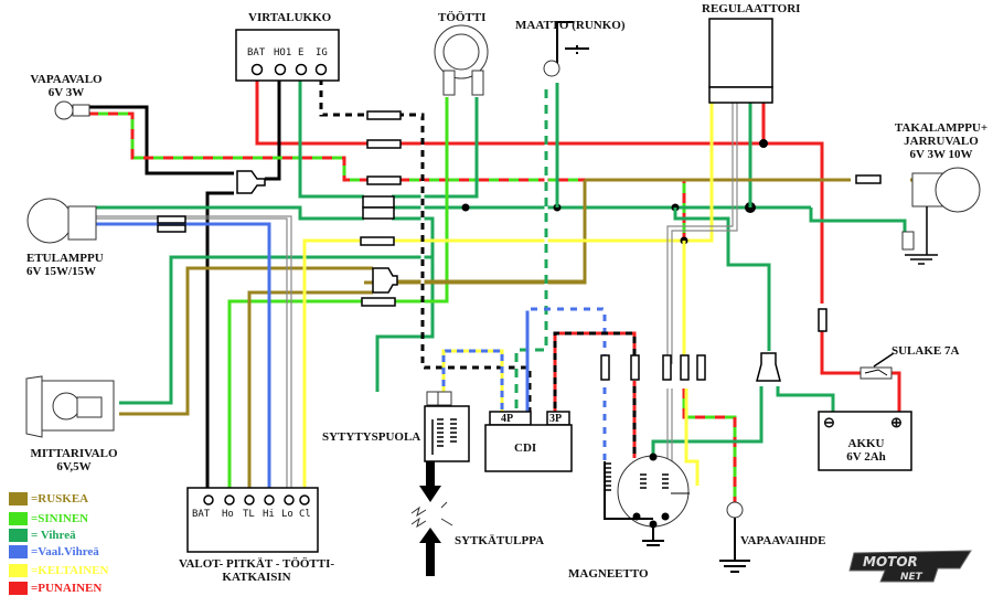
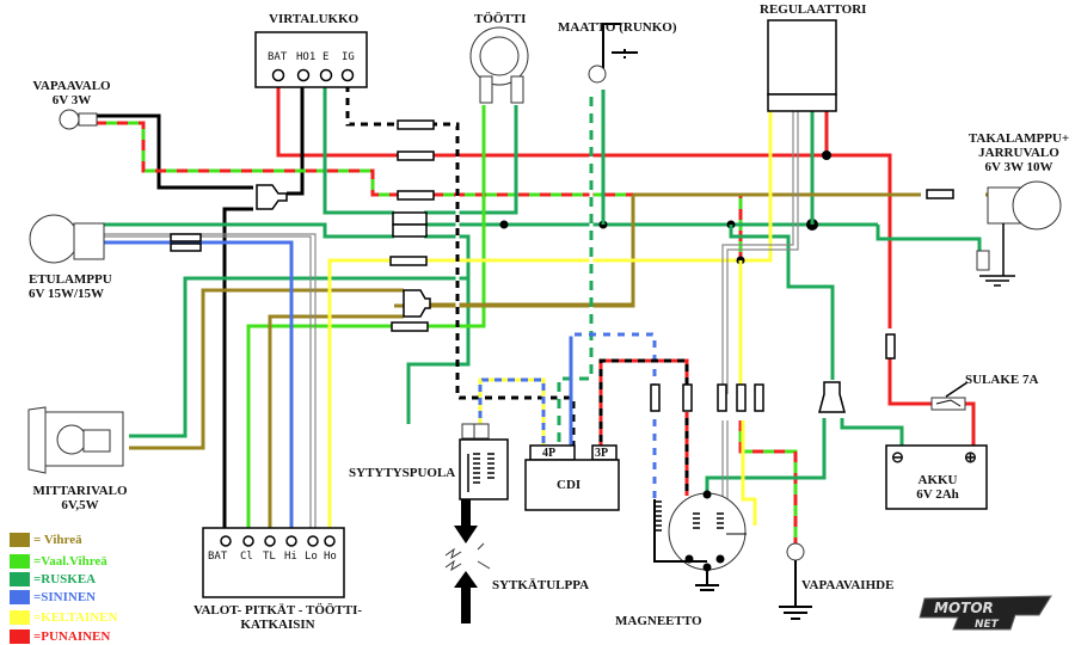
  VIRTALUKKO
  BAT
  HO1
  E
  IG
  TÖÖTTI
  MAATTO (RUNKO)
  REGULAATTORI
  VAPAAVALO
  6V 3W
  ETULAMPPU
  6V 15W/15W
  TAKALAMPPU+
  JARRUVALO
  6V 3W 10W
  MITTARIVALO
  6V,5W
  BAT
- Ho
+ Cl
  TL
  Hi
  Lo
- Cl
+ Ho
  VALOT- PITKÄT - TÖÖTTI-
  KATKAISIN
  SYTYTYSPUOLA
  SYTKÄTULPPA
  CDI
  4P
  3P
  MAGNEETTO
  VAPAAVAIHDE
  SULAKE 7A
  ⊖
  ⊕
  AKKU
  6V 2Ah
- =RUSKEA
+ = Vihreä
- =SININEN
+ =Vaal.Vihreä
- = Vihreä
+ =RUSKEA
- =Vaal.Vihreä
+ =SININEN
  =KELTAINEN
  =PUNAINEN
  MOTOR
  NET
